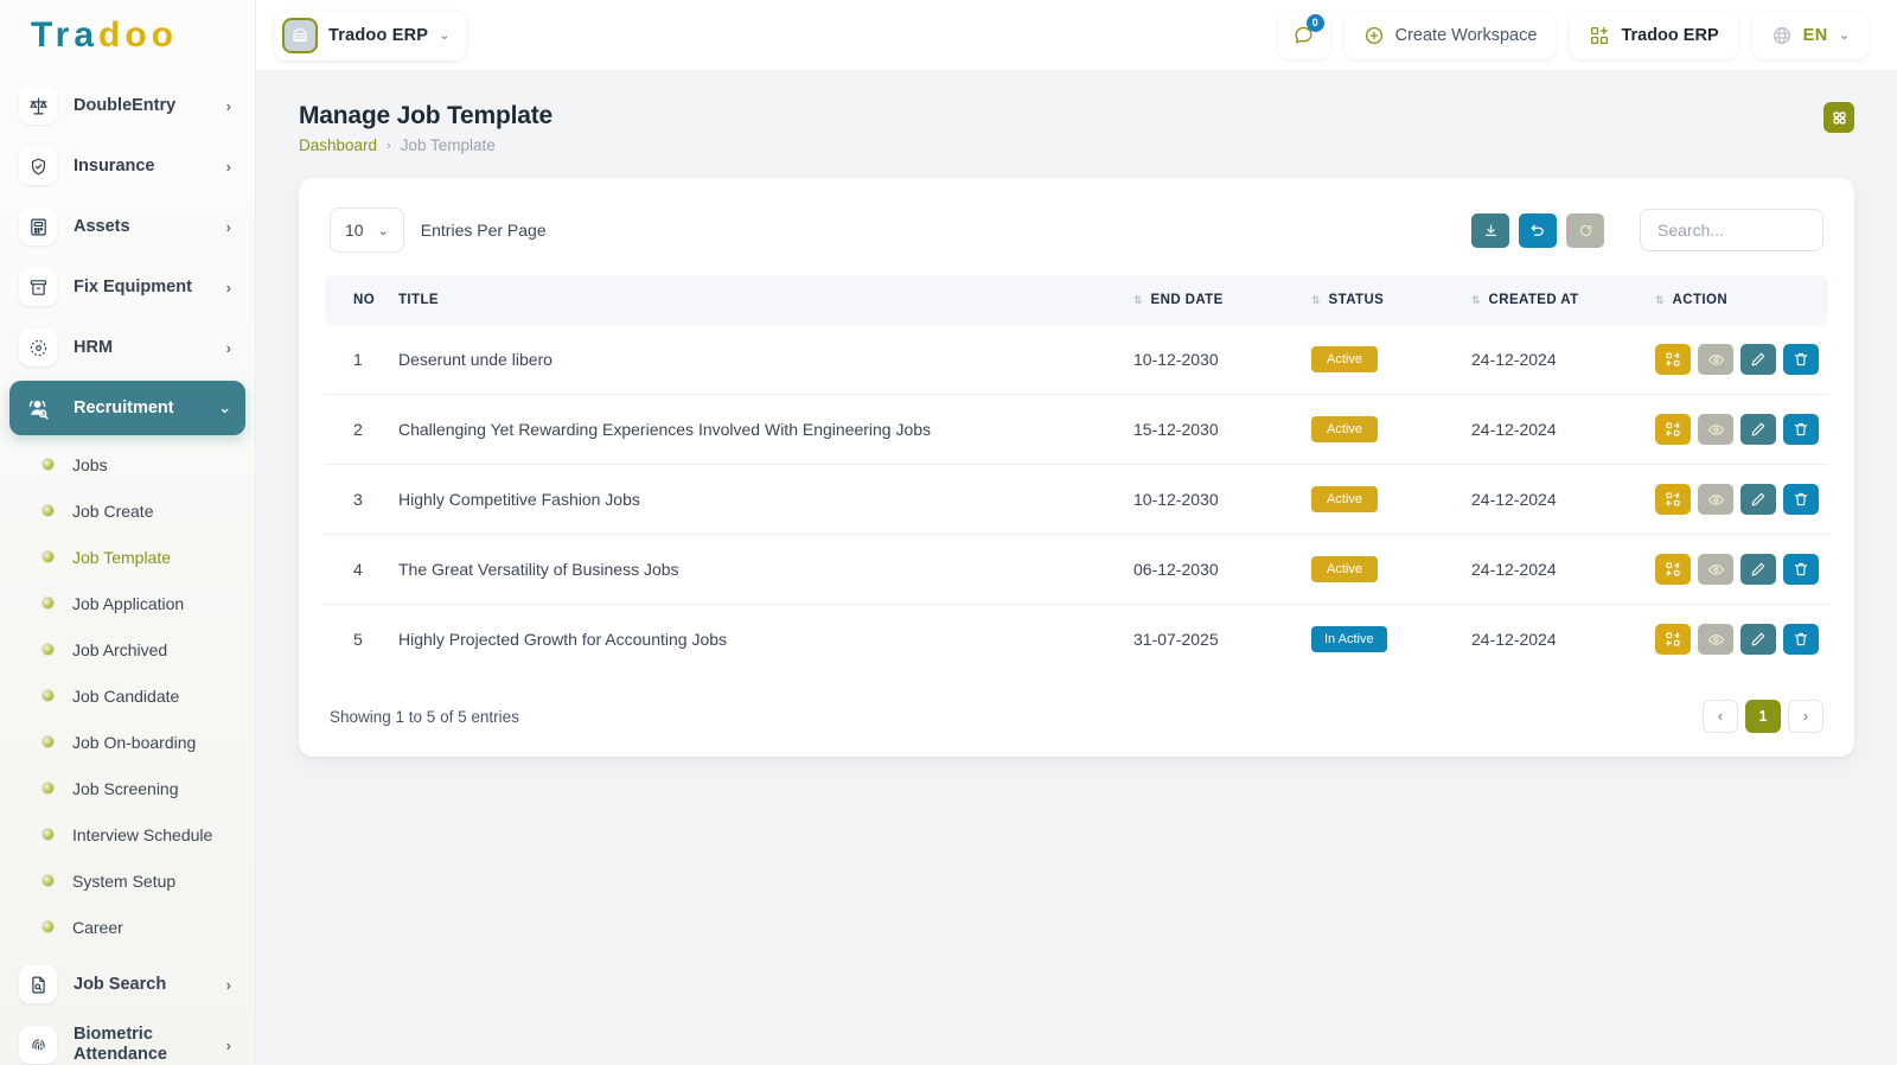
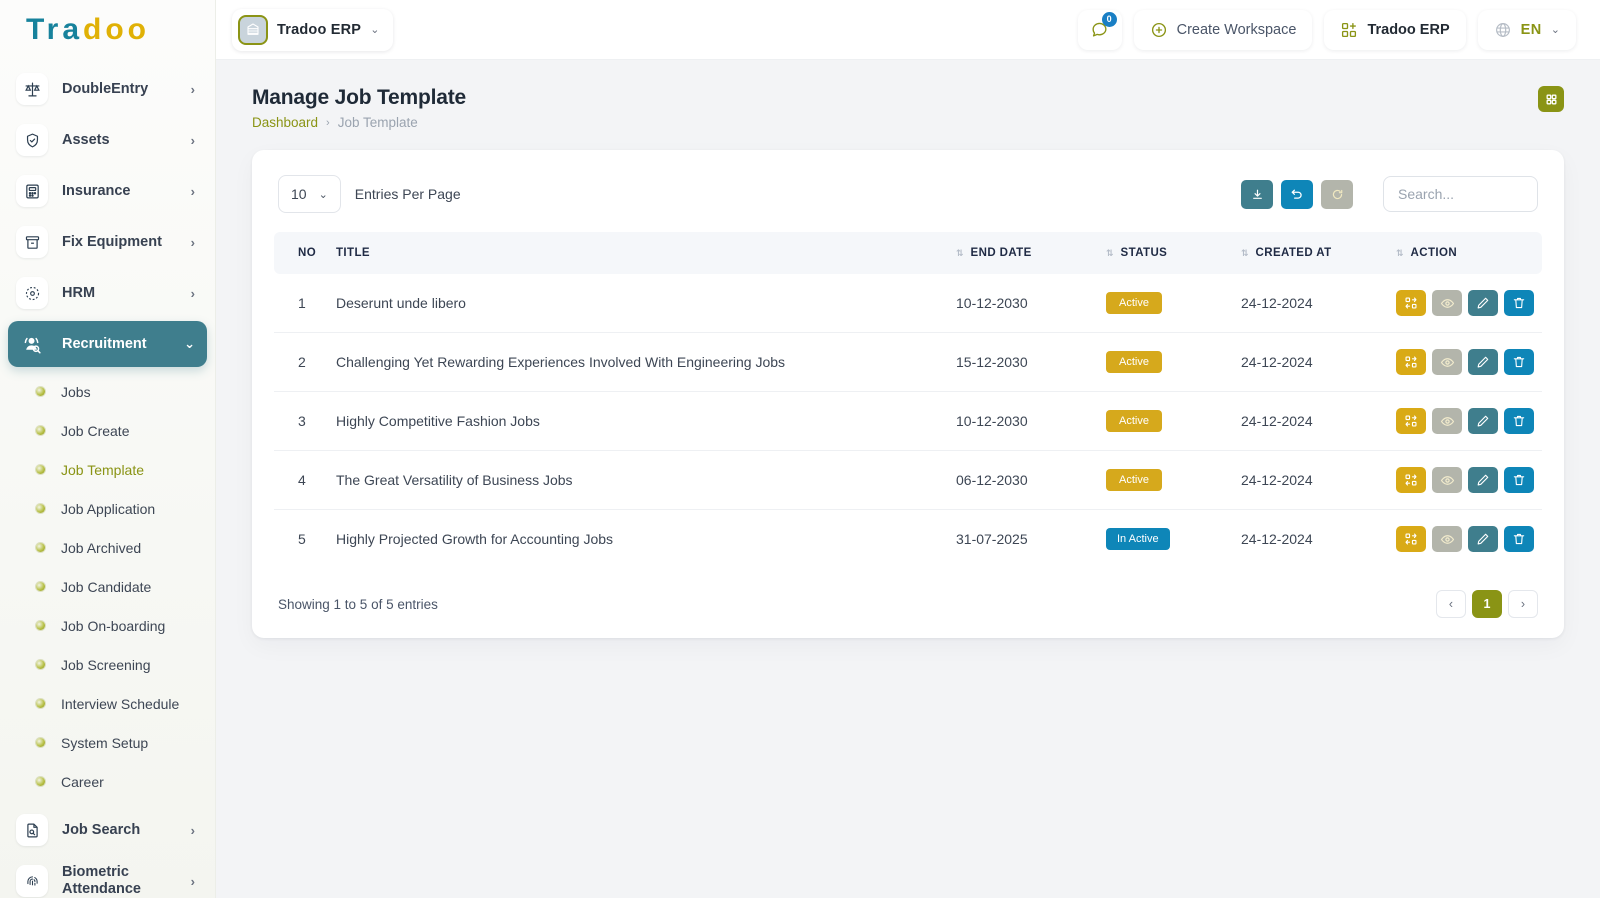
  Tradoo
  DoubleEntry
  ›
- Insurance
+ Assets
  ›
- Assets
+ Insurance
  ›
  Fix Equipment
  ›
  HRM
  ›
  Recruitment
  ⌄
  Jobs
  Job Create
  Job Template
  Job Application
  Job Archived
  Job Candidate
  Job On-boarding
  Job Screening
  Interview Schedule
  System Setup
  Career
  Job Search
  ›
  Biometric Attendance
  ›
  Tradoo ERP
  ⌄
  0
  Create Workspace
  Tradoo ERP
  EN
  ⌄
  Manage Job Template
  Dashboard
  ›
  Job Template
  10
  ⌄
  Entries Per Page
  Search...
  NO	TITLE	⇅ END DATE	⇅ STATUS	⇅ CREATED AT	⇅ ACTION
  1	Deserunt unde libero	10-12-2030	Active	24-12-2024
  2	Challenging Yet Rewarding Experiences Involved With Engineering Jobs	15-12-2030	Active	24-12-2024
  3	Highly Competitive Fashion Jobs	10-12-2030	Active	24-12-2024
  4	The Great Versatility of Business Jobs	06-12-2030	Active	24-12-2024
  5	Highly Projected Growth for Accounting Jobs	31-07-2025	In Active	24-12-2024
  Showing 1 to 5 of 5 entries
  ‹
  1
  ›
